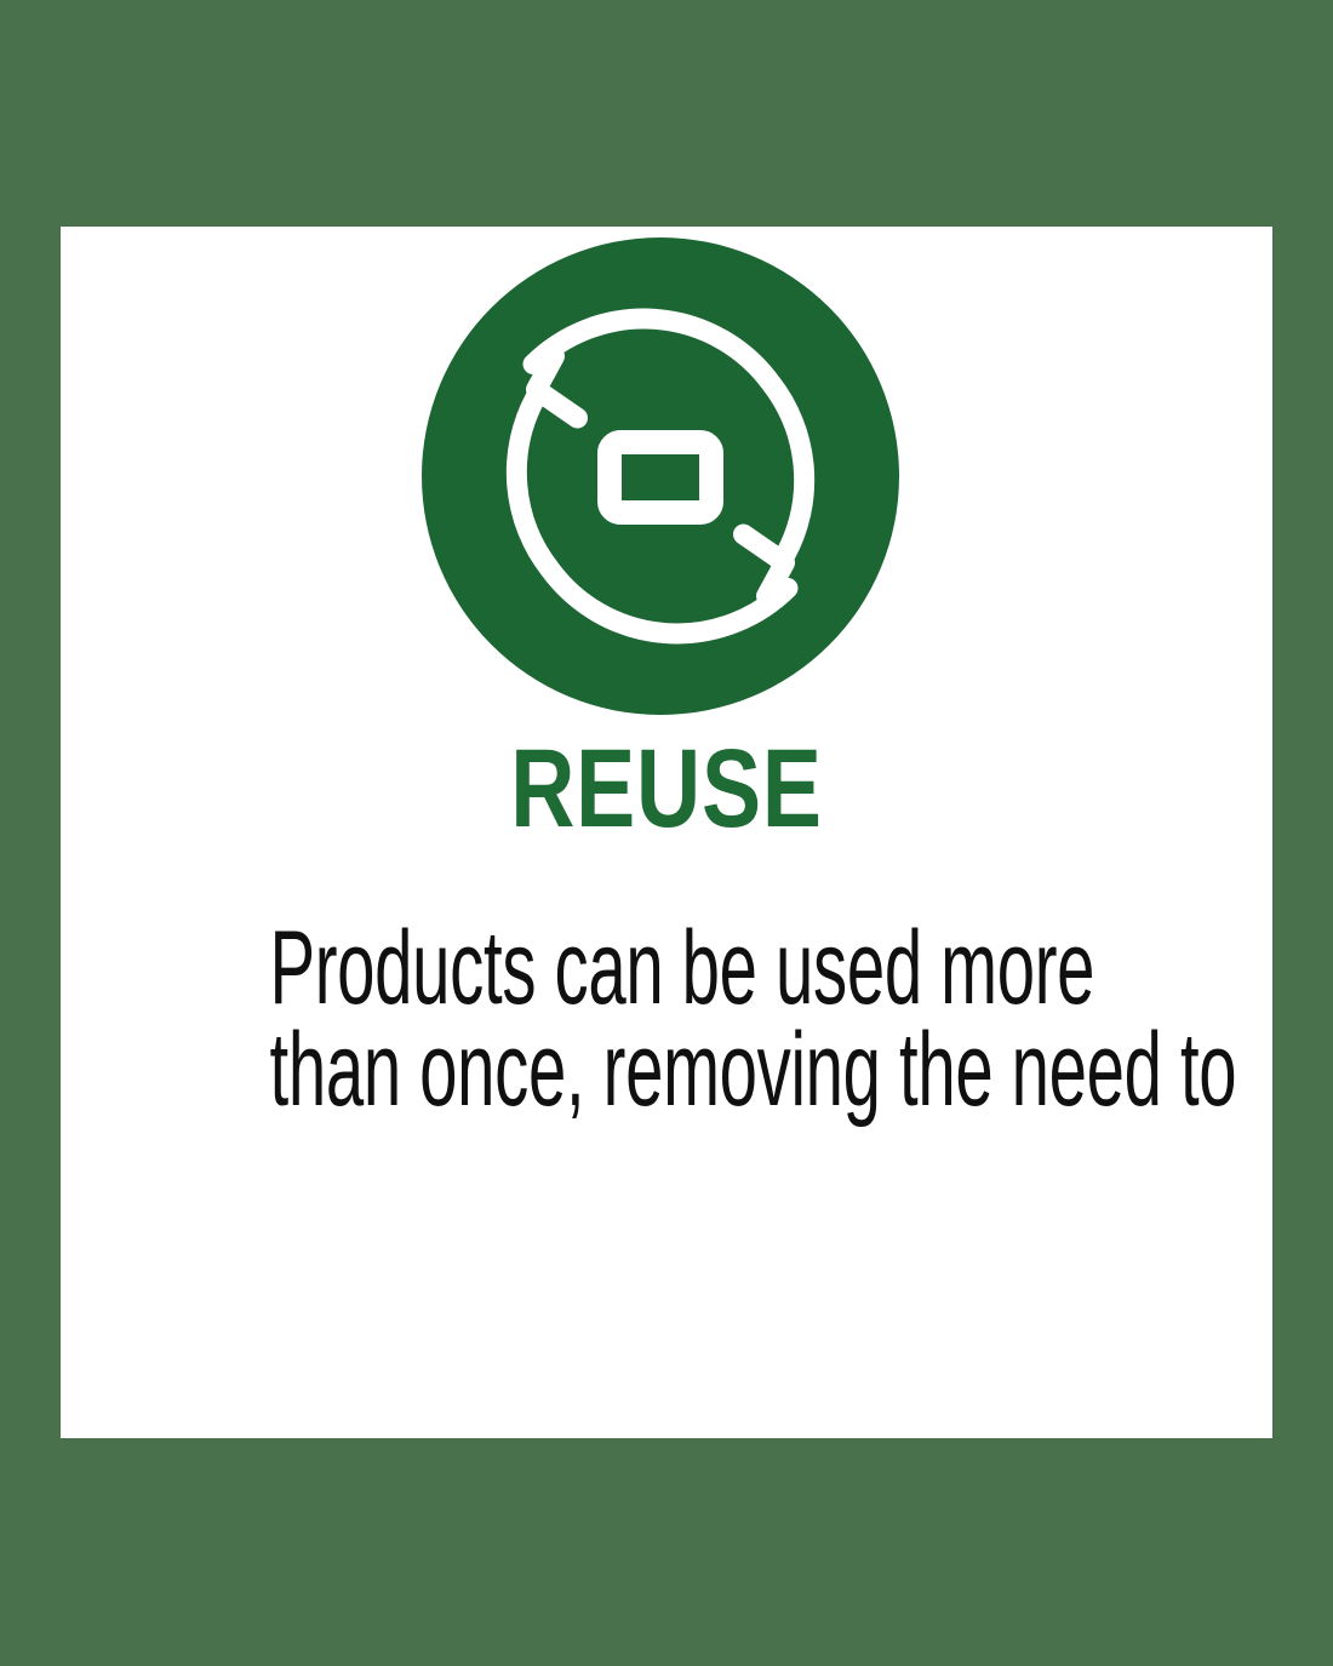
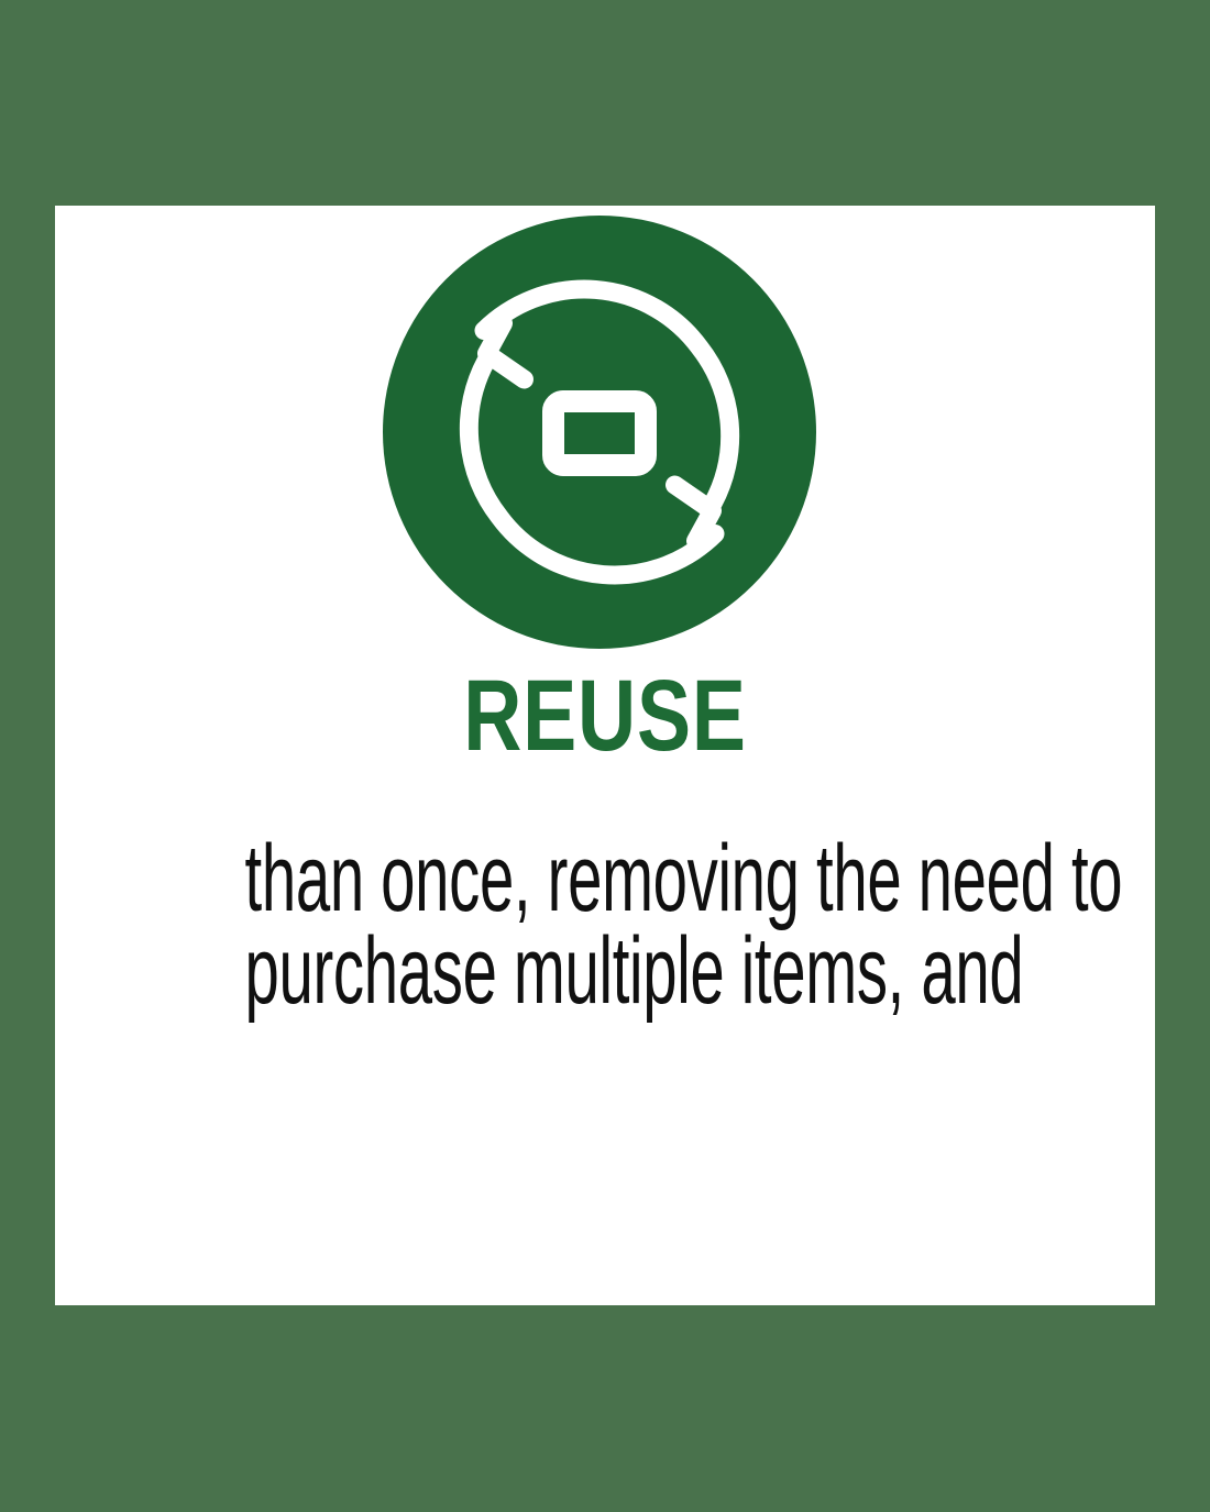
  REUSE
- Products can be used more
  than once, removing the need to
+ purchase multiple items, and
